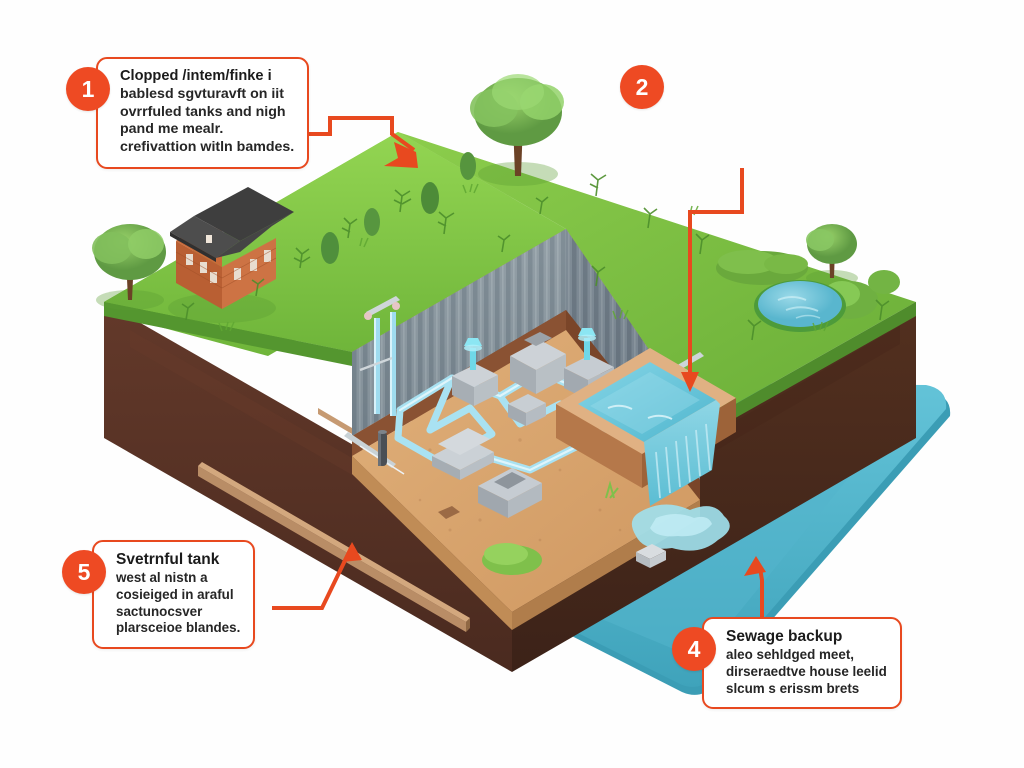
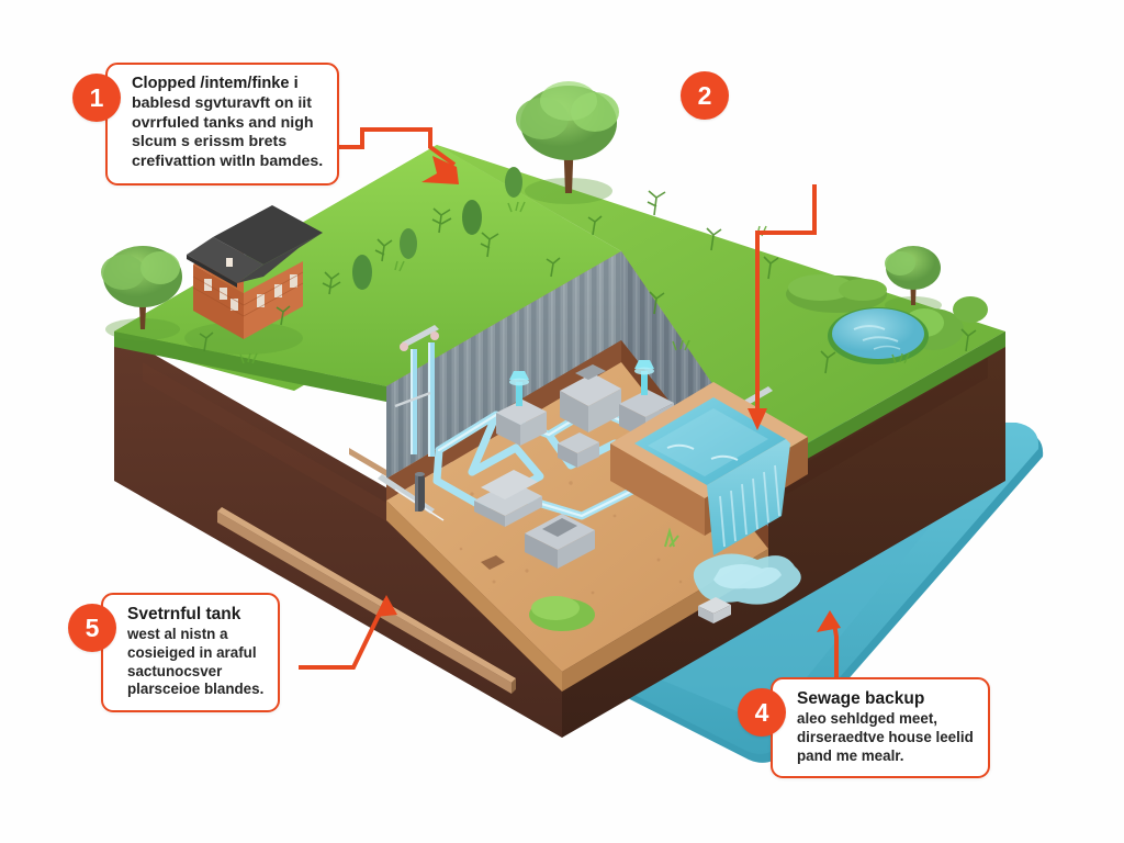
  1
  Clopped /intem/finke i
  bablesd sgvturavft on iit
  ovrrfuled tanks and nigh
- pand me mealr.
+ slcum s erissm brets
  crefivattion witln bamdes.
  2
  5
  Svetrnful tank
  west al nistn a
  cosieiged in araful
  sactunocsver
  plarsceioe blandes.
  4
  Sewage backup
  aleo sehldged meet,
  dirseraedtve house leelid
- slcum s erissm brets
+ pand me mealr.
